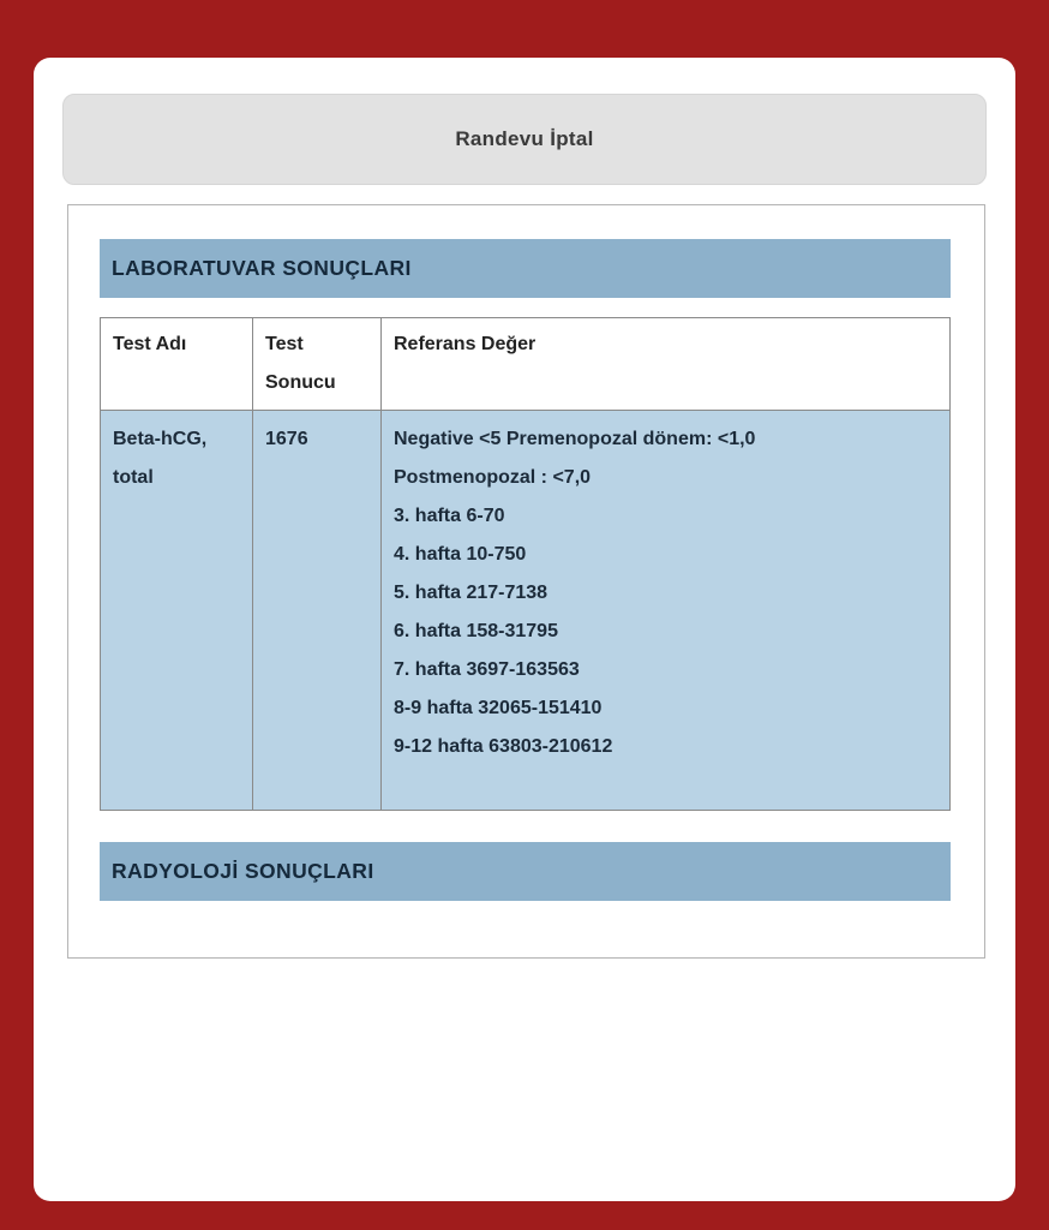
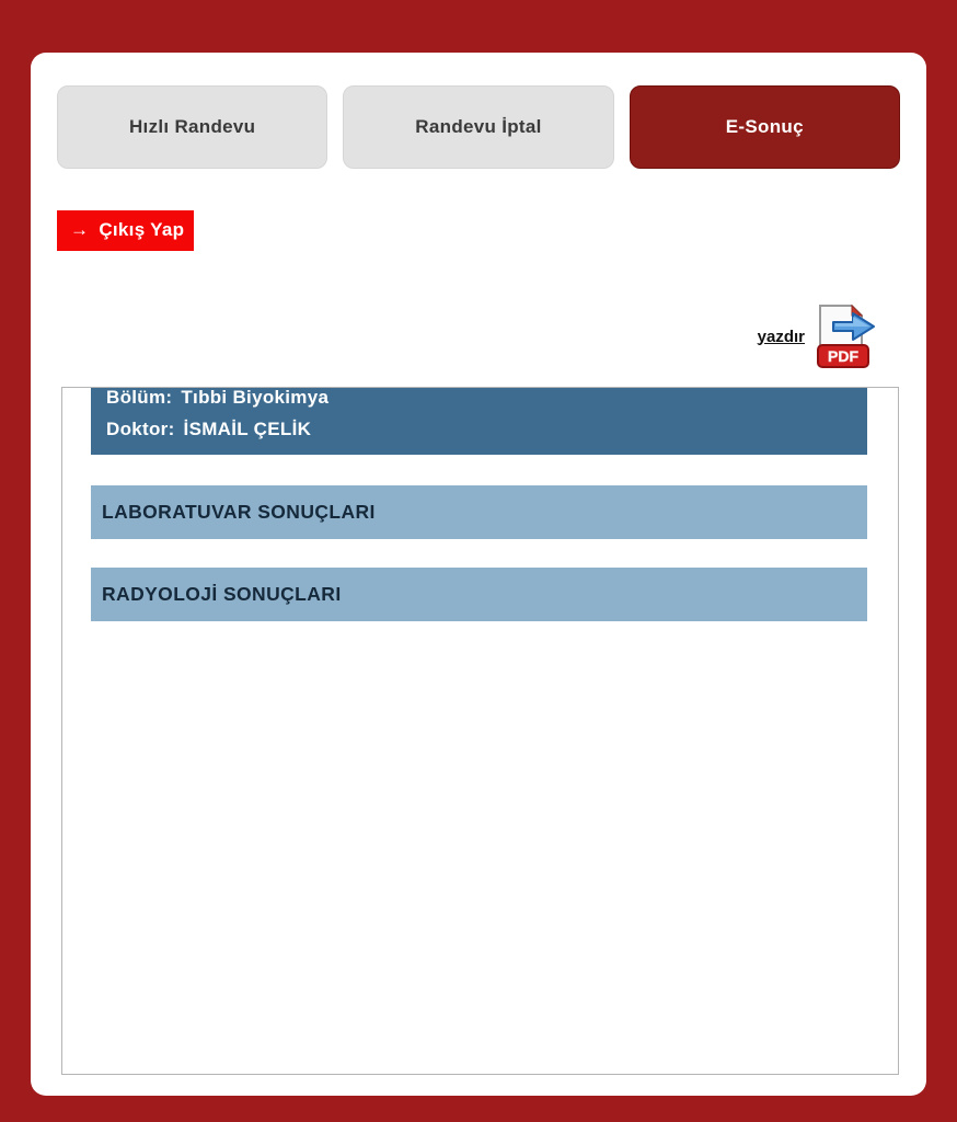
+ Hızlı Randevu
  Randevu İptal
+ E-Sonuç
+ →
+ Çıkış Yap
+ yazdır
+ PDF
+ Bölüm: Tıbbi Biyokimya
+ Doktor: İSMAİL ÇELİK
  LABORATUVAR SONUÇLARI
- Test Adı	Test Sonucu	Referans Değer
- Beta-hCG, total	1676	Negative <5 Premenopozal dönem: <1,0 Postmenopozal : <7,0 3. hafta 6-70 4. hafta 10-750 5. hafta 217-7138 6. hafta 158-31795 7. hafta 3697-163563 8-9 hafta 32065-151410 9-12 hafta 63803-210612
  RADYOLOJİ SONUÇLARI
